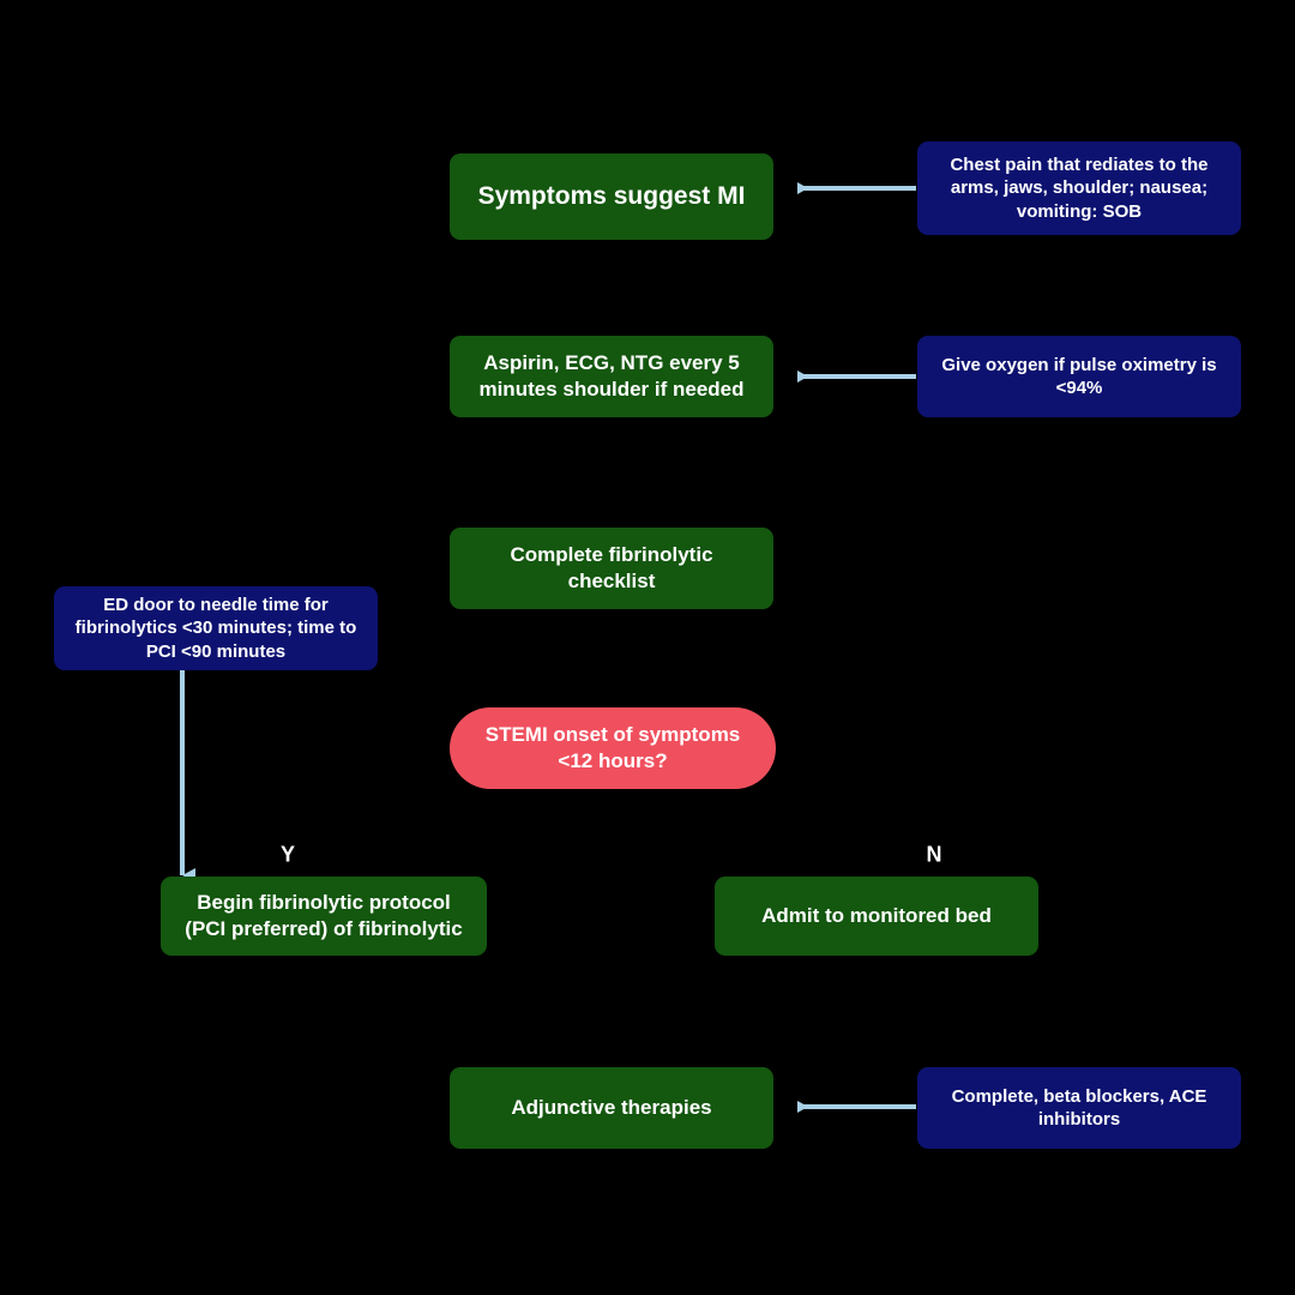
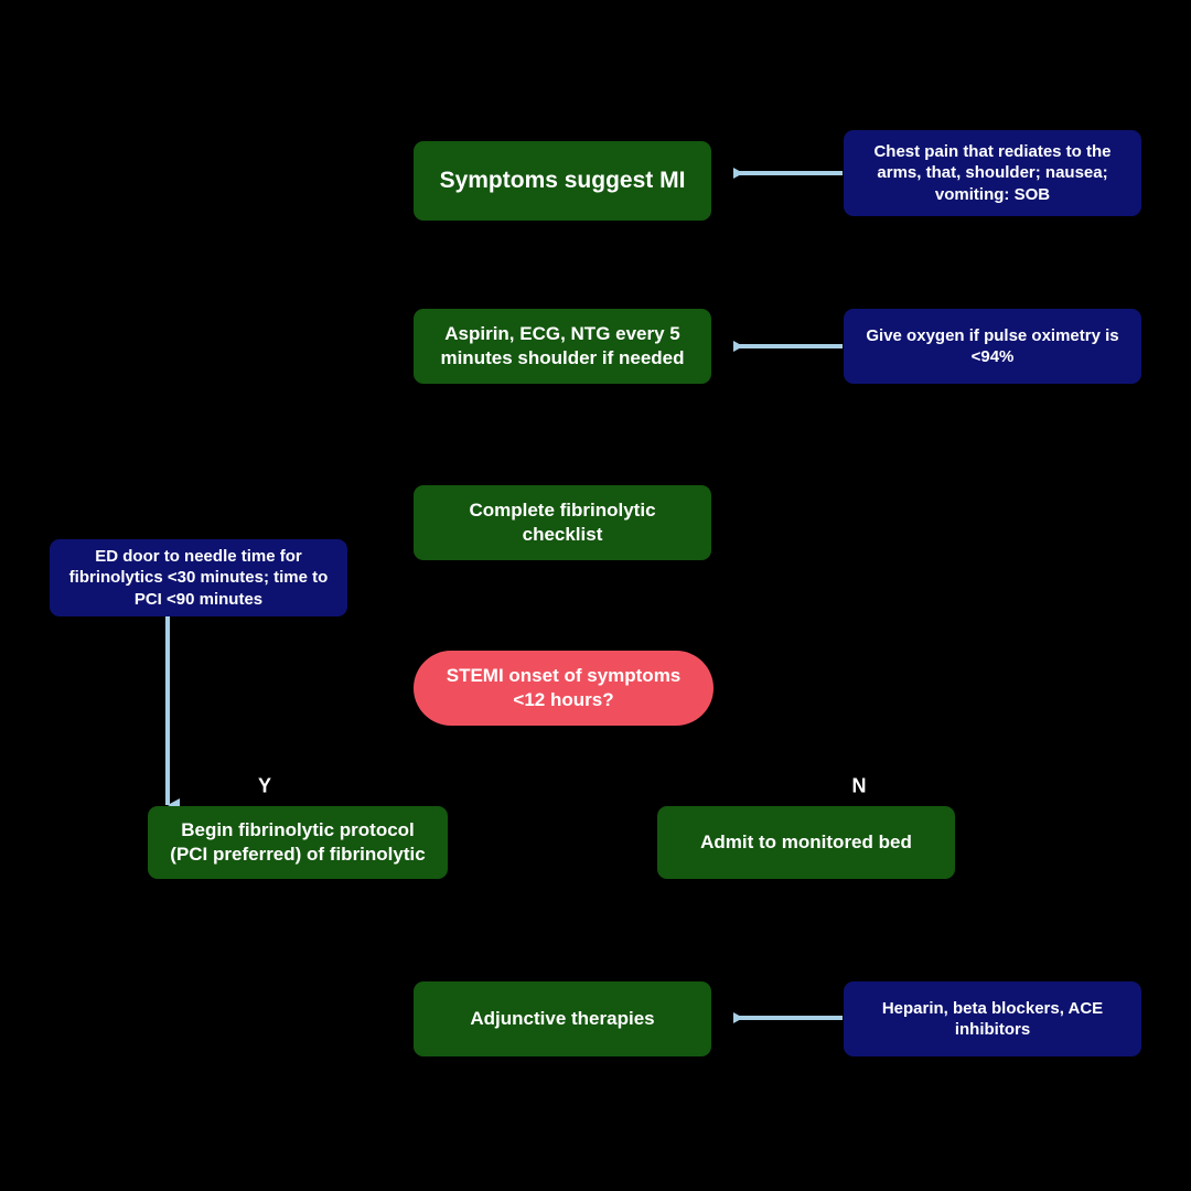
  Symptoms suggest MI
- Chest pain that rediates to the arms, jaws, shoulder; nausea; vomiting: SOB
+ Chest pain that rediates to the arms, that, shoulder; nausea; vomiting: SOB
  Aspirin, ECG, NTG every 5 minutes shoulder if needed
  Give oxygen if pulse oximetry is <94%
  Complete fibrinolytic checklist
  ED door to needle time for fibrinolytics <30 minutes; time to PCI <90 minutes
  STEMI onset of symptoms <12 hours?
  Y
  N
  Begin fibrinolytic protocol (PCI preferred) of fibrinolytic
  Admit to monitored bed
  Adjunctive therapies
- Complete, beta blockers, ACE inhibitors
+ Heparin, beta blockers, ACE inhibitors
